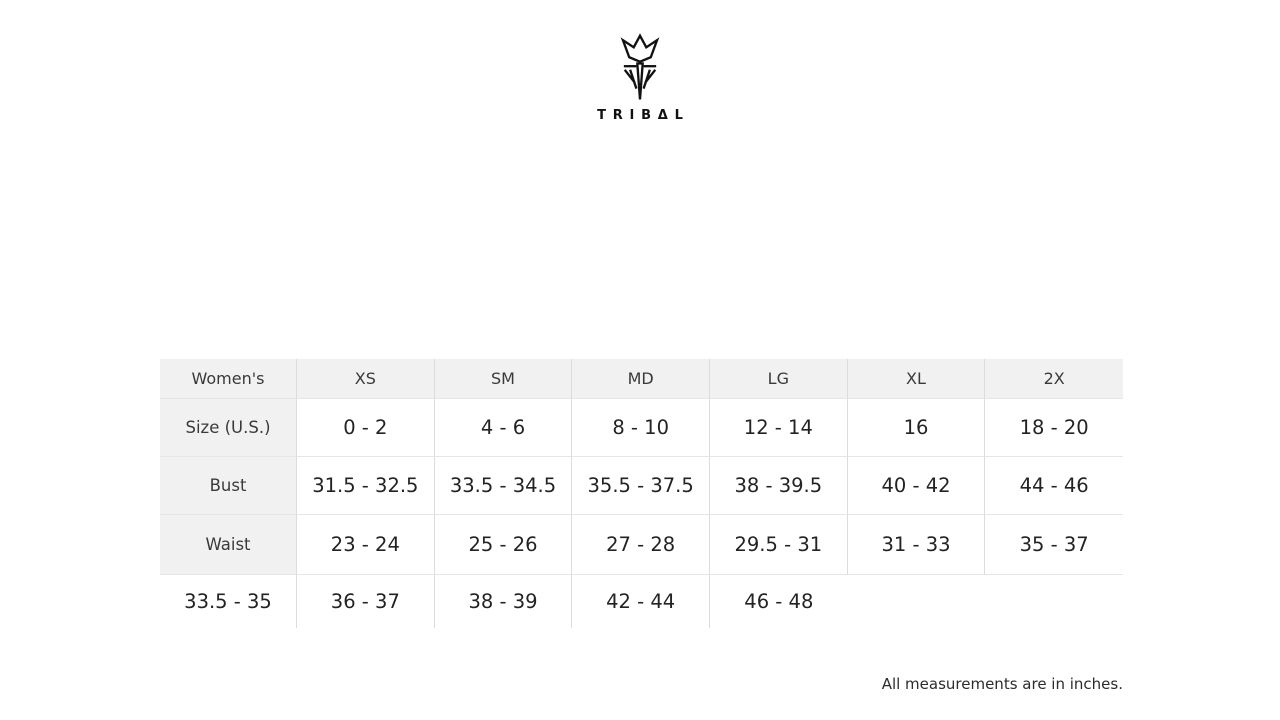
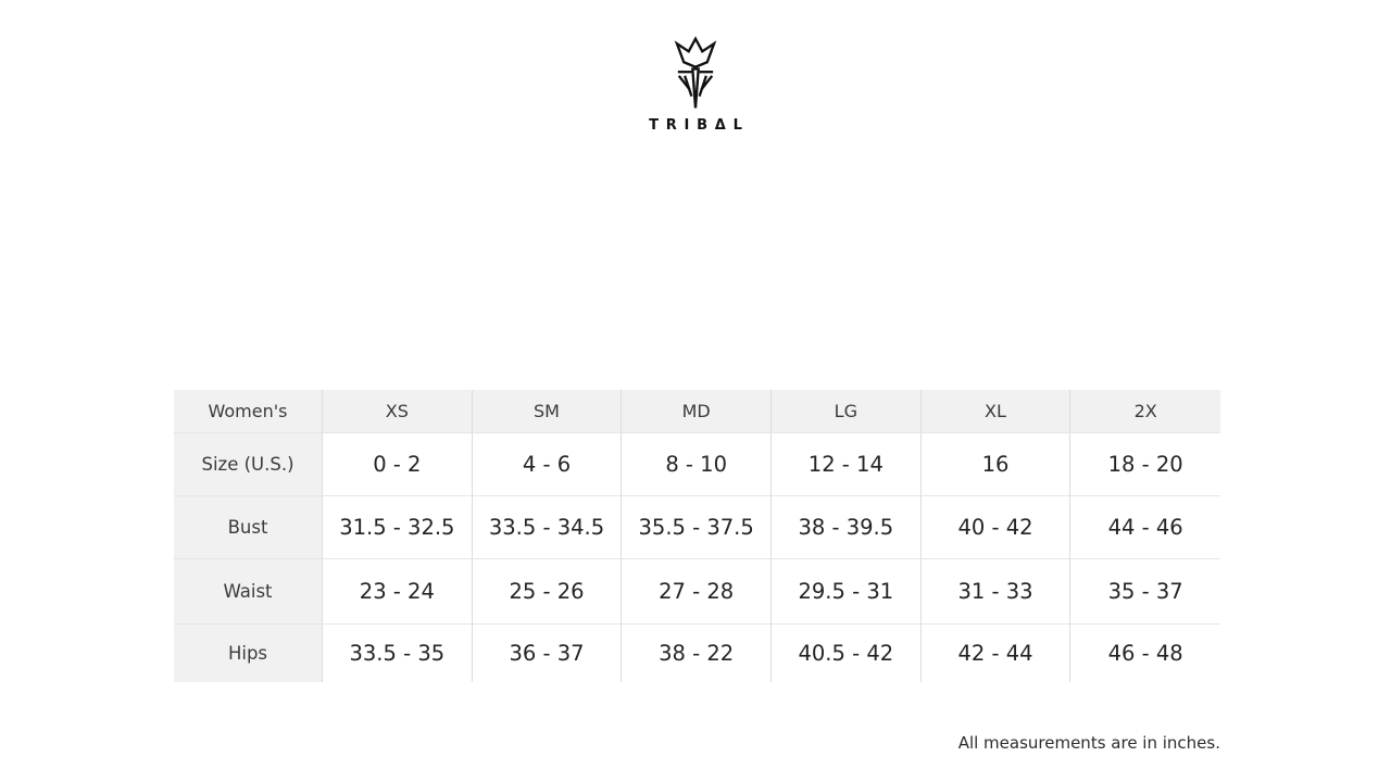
  TRIBΔL
  Women's
  XS
  SM
  MD
  LG
  XL
  2X
  Size (U.S.)
  0 - 2
  4 - 6
  8 - 10
  12 - 14
  16
  18 - 20
  Bust
  31.5 - 32.5
  33.5 - 34.5
  35.5 - 37.5
  38 - 39.5
  40 - 42
  44 - 46
  Waist
  23 - 24
  25 - 26
  27 - 28
  29.5 - 31
  31 - 33
  35 - 37
+ Hips
  33.5 - 35
  36 - 37
- 38 - 39
+ 38 - 22
+ 40.5 - 42
  42 - 44
  46 - 48
  All measurements are in inches.
